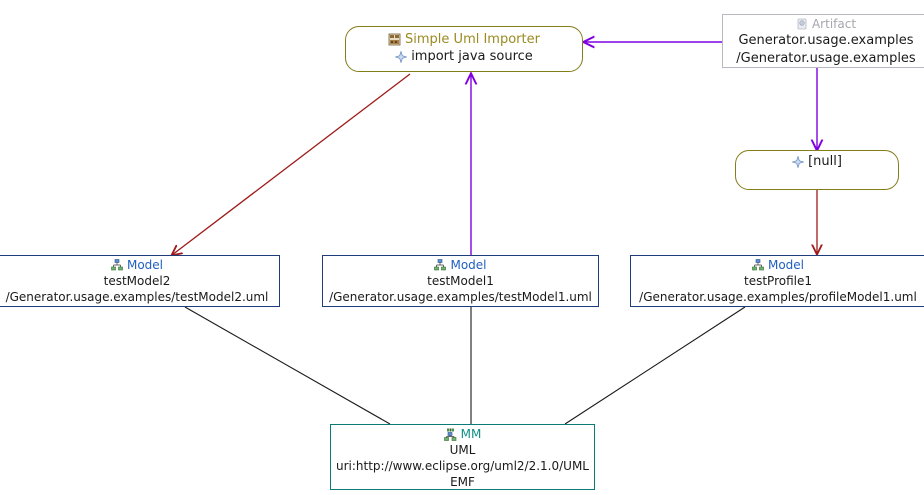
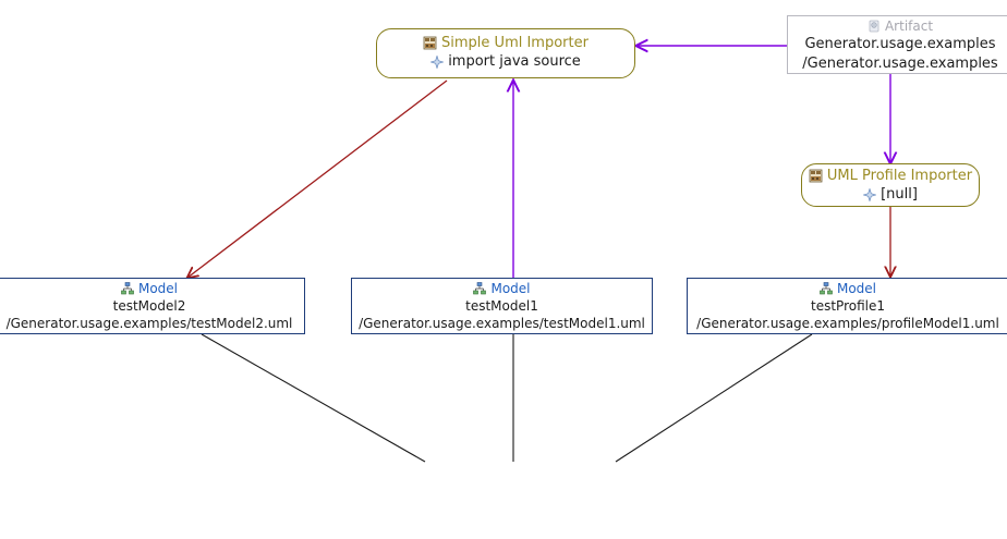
  Simple Uml Importer
  import java source
+ UML Profile Importer
  [null]
  Artifact
  Generator.usage.examples
  /Generator.usage.examples
  Model
  testModel2
  /Generator.usage.examples/testModel2.uml
  Model
  testModel1
  /Generator.usage.examples/testModel1.uml
  Model
  testProfile1
  /Generator.usage.examples/profileModel1.uml
- MM
- UML
- uri:http://www.eclipse.org/uml2/2.1.0/UML
- EMF
